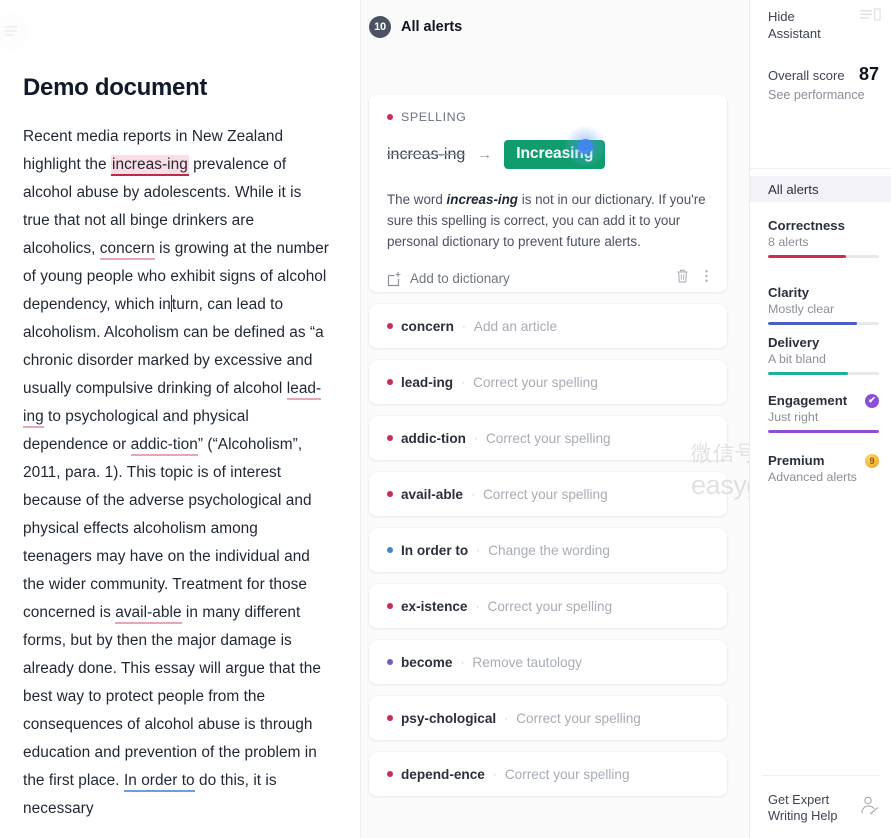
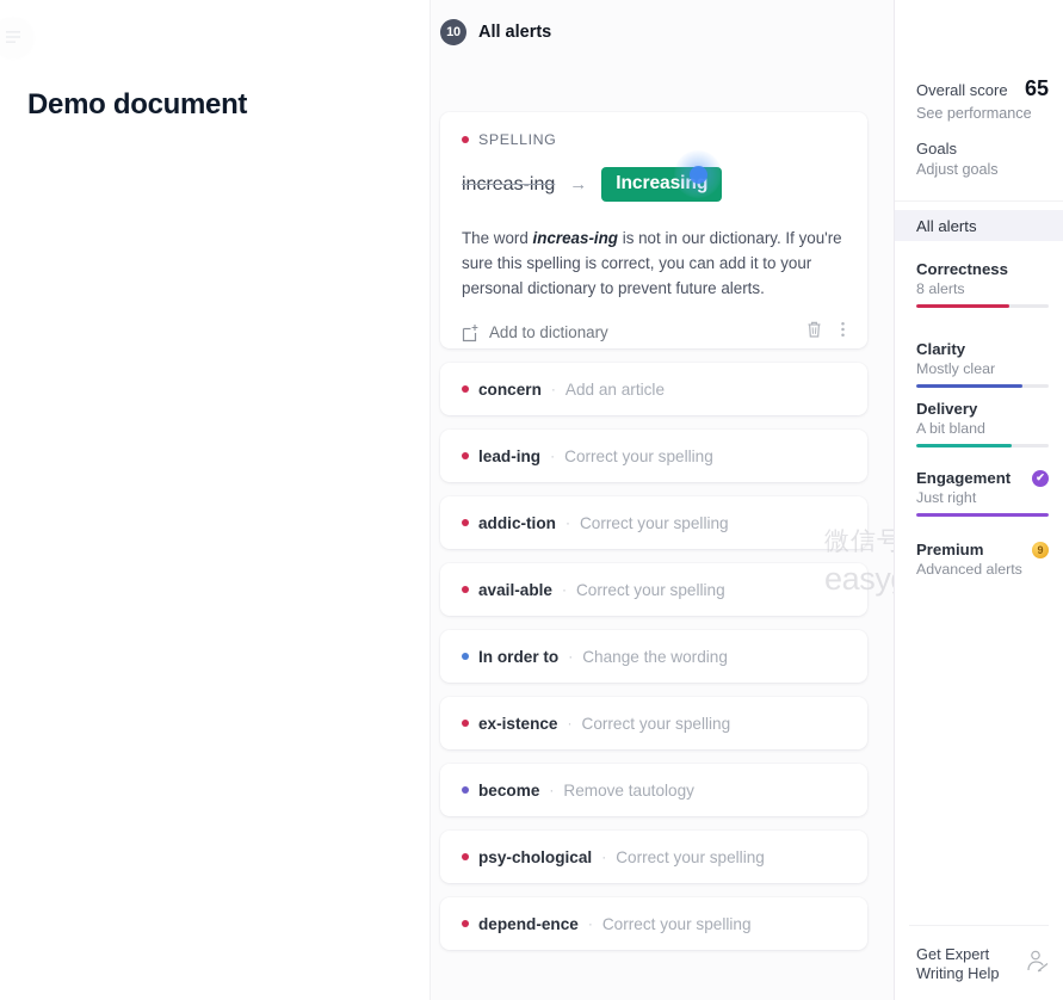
  Demo document
- Recent media reports in New Zealand highlight the increas-ing prevalence of alcohol abuse by adolescents. While it is true that not all binge drinkers are alcoholics, concern is growing at the number of young people who exhibit signs of alcohol dependency, which inturn, can lead to alcoholism. Alcoholism can be defined as “a chronic disorder marked by excessive and usually compulsive drinking of alcohol lead-ing to psychological and physical dependence or addic-tion” (“Alcoholism”, 2011, para. 1). This topic is of interest because of the adverse psychological and physical effects alcoholism among teenagers may have on the individual and the wider community. Treatment for those concerned is avail-able in many different forms, but by then the major damage is already done. This essay will argue that the best way to protect people from the consequences of alcohol abuse is through education and prevention of the problem in the first place. In order to do this, it is necessary
  10
  All alerts
  SPELLING
  increas-ing
  →
  The word increas-ing is not in our dictionary. If you're sure this spelling is correct, you can add it to your personal dictionary to prevent future alerts.
  Add to dictionary
  concern
  ·
  Add an article
  lead-ing
  ·
  Correct your spelling
  addic-tion
  ·
  Correct your spelling
  avail-able
  ·
  Correct your spelling
  In order to
  ·
  Change the wording
  ex-istence
  ·
  Correct your spelling
  become
  ·
  Remove tautology
  psy-chological
  ·
  Correct your spelling
  depend-ence
  ·
  Correct your spelling
  微信号
- Hide
- Assistant
  Overall score
- 87
+ 65
  See performance
+ Goals
+ Adjust goals
  All alerts
  Correctness
  8 alerts
  Clarity
  Mostly clear
  Delivery
  A bit bland
  Engagement
  ✔
  Just right
  Premium
  9
  Advanced alerts
  Get Expert
  Writing Help
